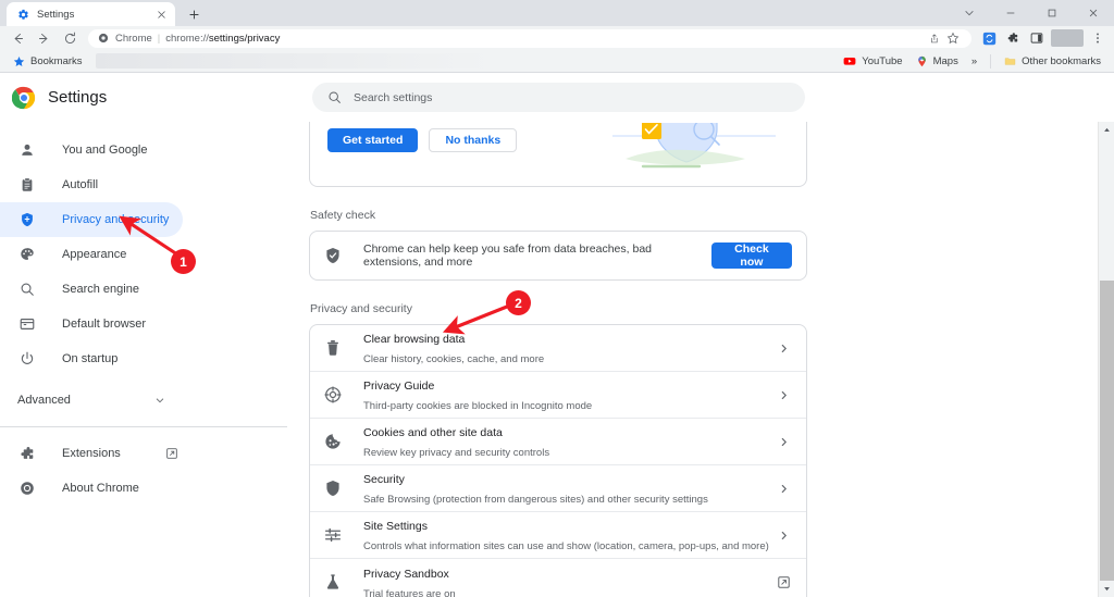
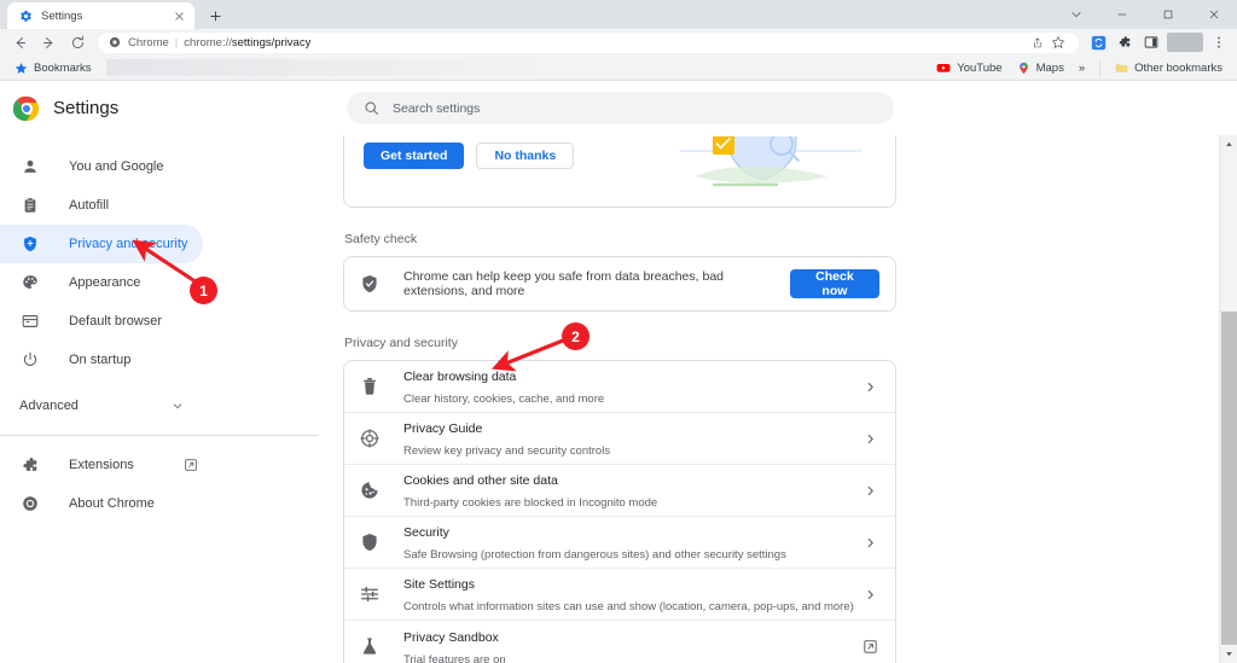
  Settings
  Chrome
  |
  chrome://settings/privacy
  Bookmarks
  YouTube
  Maps
  »
  Other bookmarks
  Settings
  Search settings
  You and Google
  Autofill
  Privacy and security
  Appearance
- Search engine
  Default browser
  On startup
  Advanced
  Extensions
  About Chrome
  Get started
  No thanks
  Safety check
  Chrome can help keep you safe from data breaches, bad extensions, and more
  Check now
  Privacy and security
  Clear browsing data
  Clear history, cookies, cache, and more
  Privacy Guide
- Third-party cookies are blocked in Incognito mode
+ Review key privacy and security controls
  Cookies and other site data
- Review key privacy and security controls
+ Third-party cookies are blocked in Incognito mode
  Security
  Safe Browsing (protection from dangerous sites) and other security settings
  Site Settings
  Controls what information sites can use and show (location, camera, pop-ups, and more)
  Privacy Sandbox
  Trial features are on
  1
  2
